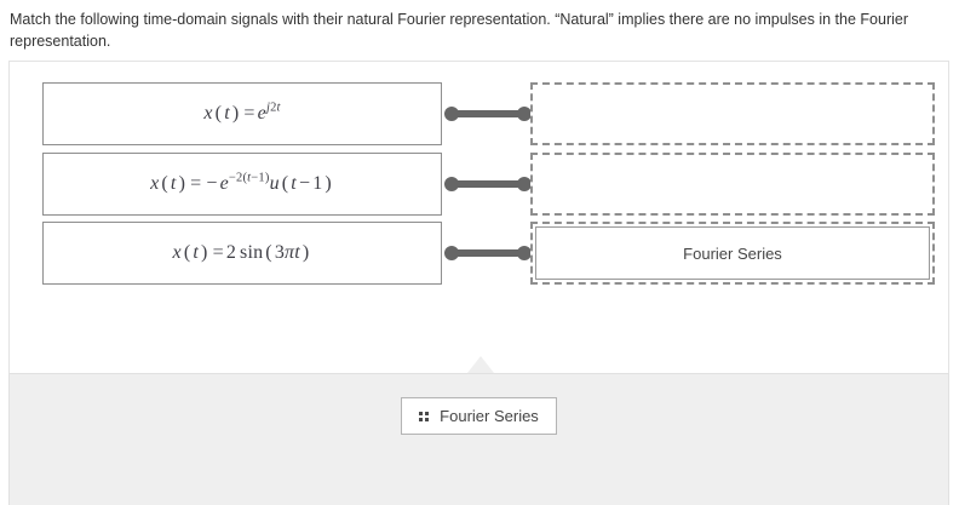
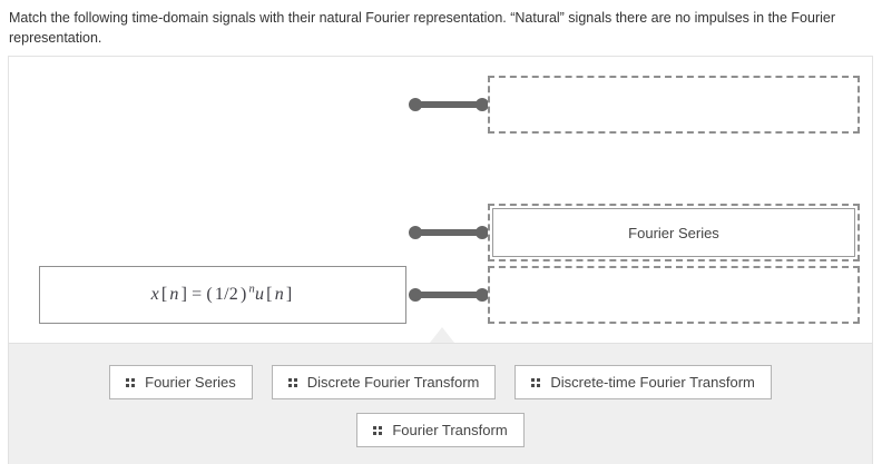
- Match the following time-domain signals with their natural Fourier representation. “Natural” implies there are no impulses in the Fourier representation.
+ Match the following time-domain signals with their natural Fourier representation. “Natural” signals there are no impulses in the Fourier representation.
- x(t) =ej2t
- x(t) = −e−2(t−1)u(t−1)
- x(t) =2 sin(3πt)
  Fourier Series
+ x[n] = (1/2) nu[n]
  Fourier Series
+ Discrete Fourier Transform
+ Discrete-time Fourier Transform
+ Fourier Transform
